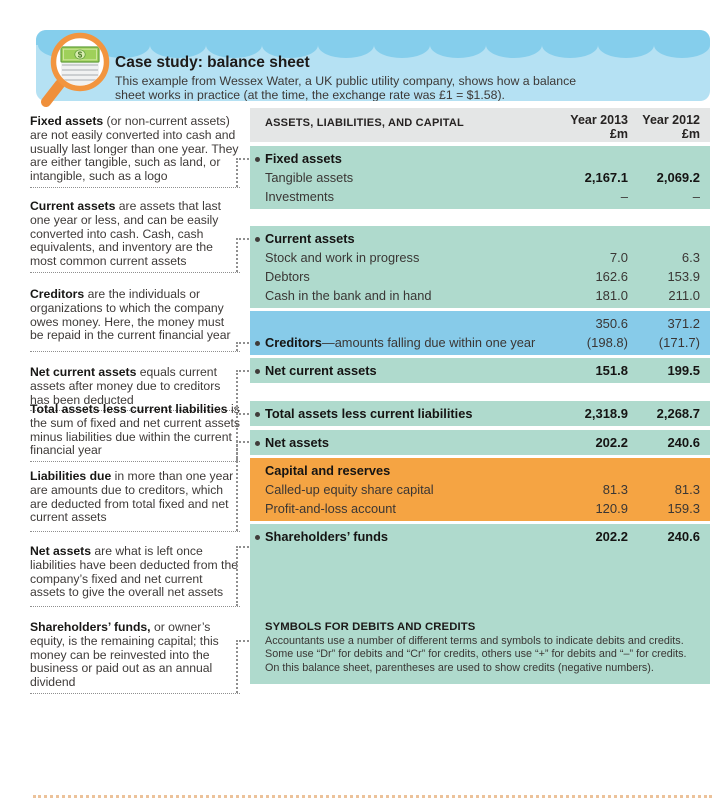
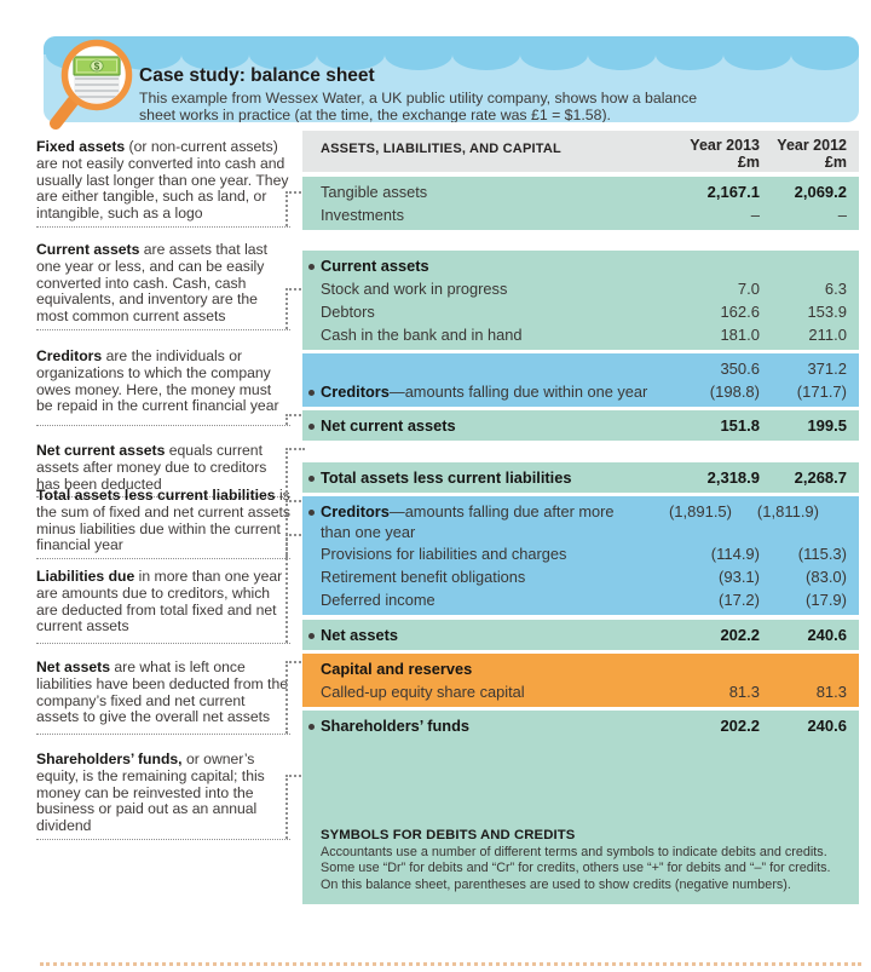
  Case study: balance sheet
  This example from Wessex Water, a UK public utility company, shows how a balance sheet works in practice (at the time, the exchange rate was £1 = $1.58).
  $
  Fixed assets (or non-current assets) are not easily converted into cash and usually last longer than one year. They are either tangible, such as land, or intangible, such as a logo
  Current assets are assets that last one year or less, and can be easily converted into cash. Cash, cash equivalents, and inventory are the most common current assets
  Creditors are the individuals or organizations to which the company owes money. Here, the money must be repaid in the current financial year
  Net current assets equals current assets after money due to creditors has been deducted
  Total assets less current liabilities is the sum of fixed and net current assets minus liabilities due within the current financial year
  Liabilities due in more than one year are amounts due to creditors, which are deducted from total fixed and net current assets
  Net assets are what is left once liabilities have been deducted from the company’s fixed and net current assets to give the overall net assets
  Shareholders’ funds, or owner’s equity, is the remaining capital; this money can be reinvested into the business or paid out as an annual dividend
  ASSETS, LIABILITIES, AND CAPITAL
  Year 2013
  £m
  Year 2012
  £m
- Fixed assets
  Tangible assets
  2,167.1
  2,069.2
  Investments
  –
  –
  Current assets
  Stock and work in progress
  7.0
  6.3
  Debtors
  162.6
  153.9
  Cash in the bank and in hand
  181.0
  211.0
  350.6
  371.2
  Creditors—amounts falling due within one year
  (198.8)
  (171.7)
  Net current assets
  151.8
  199.5
  Total assets less current liabilities
  2,318.9
  2,268.7
+ Creditors—amounts falling due after more than one year
+ (1,891.5)
+ (1,811.9)
+ Provisions for liabilities and charges
+ (114.9)
+ (115.3)
+ Retirement benefit obligations
+ (93.1)
+ (83.0)
+ Deferred income
+ (17.2)
+ (17.9)
  Net assets
  202.2
  240.6
  Capital and reserves
  Called-up equity share capital
  81.3
  81.3
- Profit-and-loss account
- 120.9
- 159.3
  Shareholders’ funds
  202.2
  240.6
  SYMBOLS FOR DEBITS AND CREDITS
  Accountants use a number of different terms and symbols to indicate debits and credits. Some use “Dr” for debits and “Cr” for credits, others use “+” for debits and “–” for credits. On this balance sheet, parentheses are used to show credits (negative numbers).
